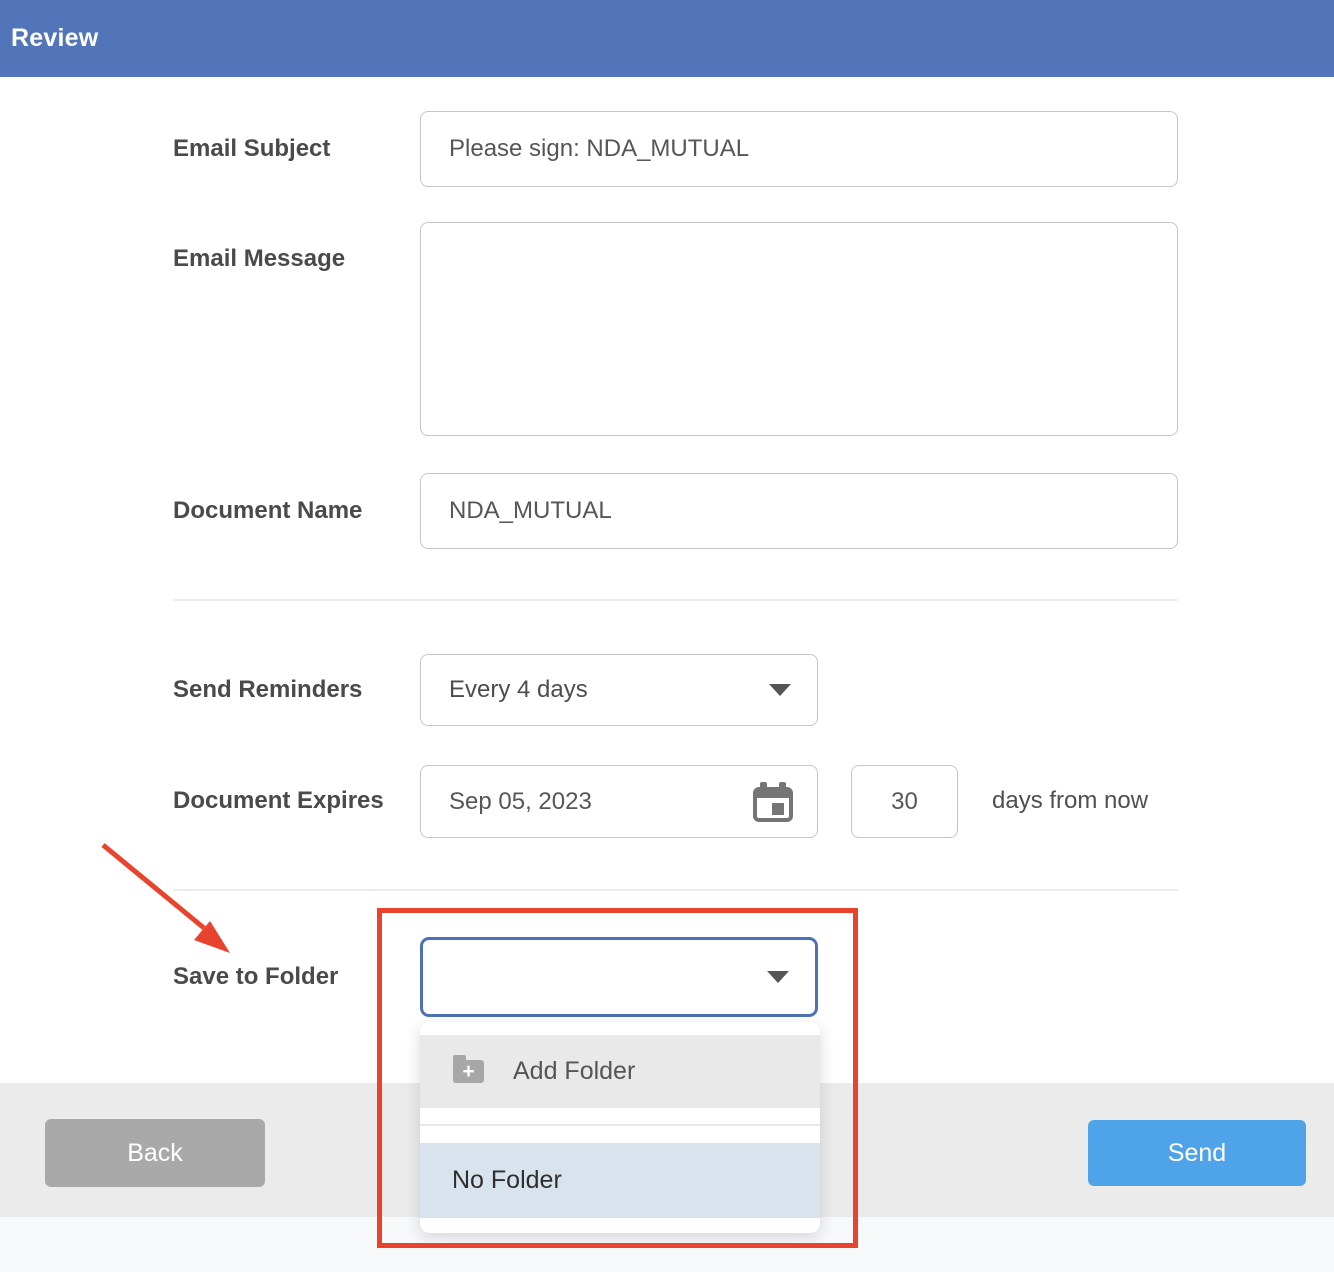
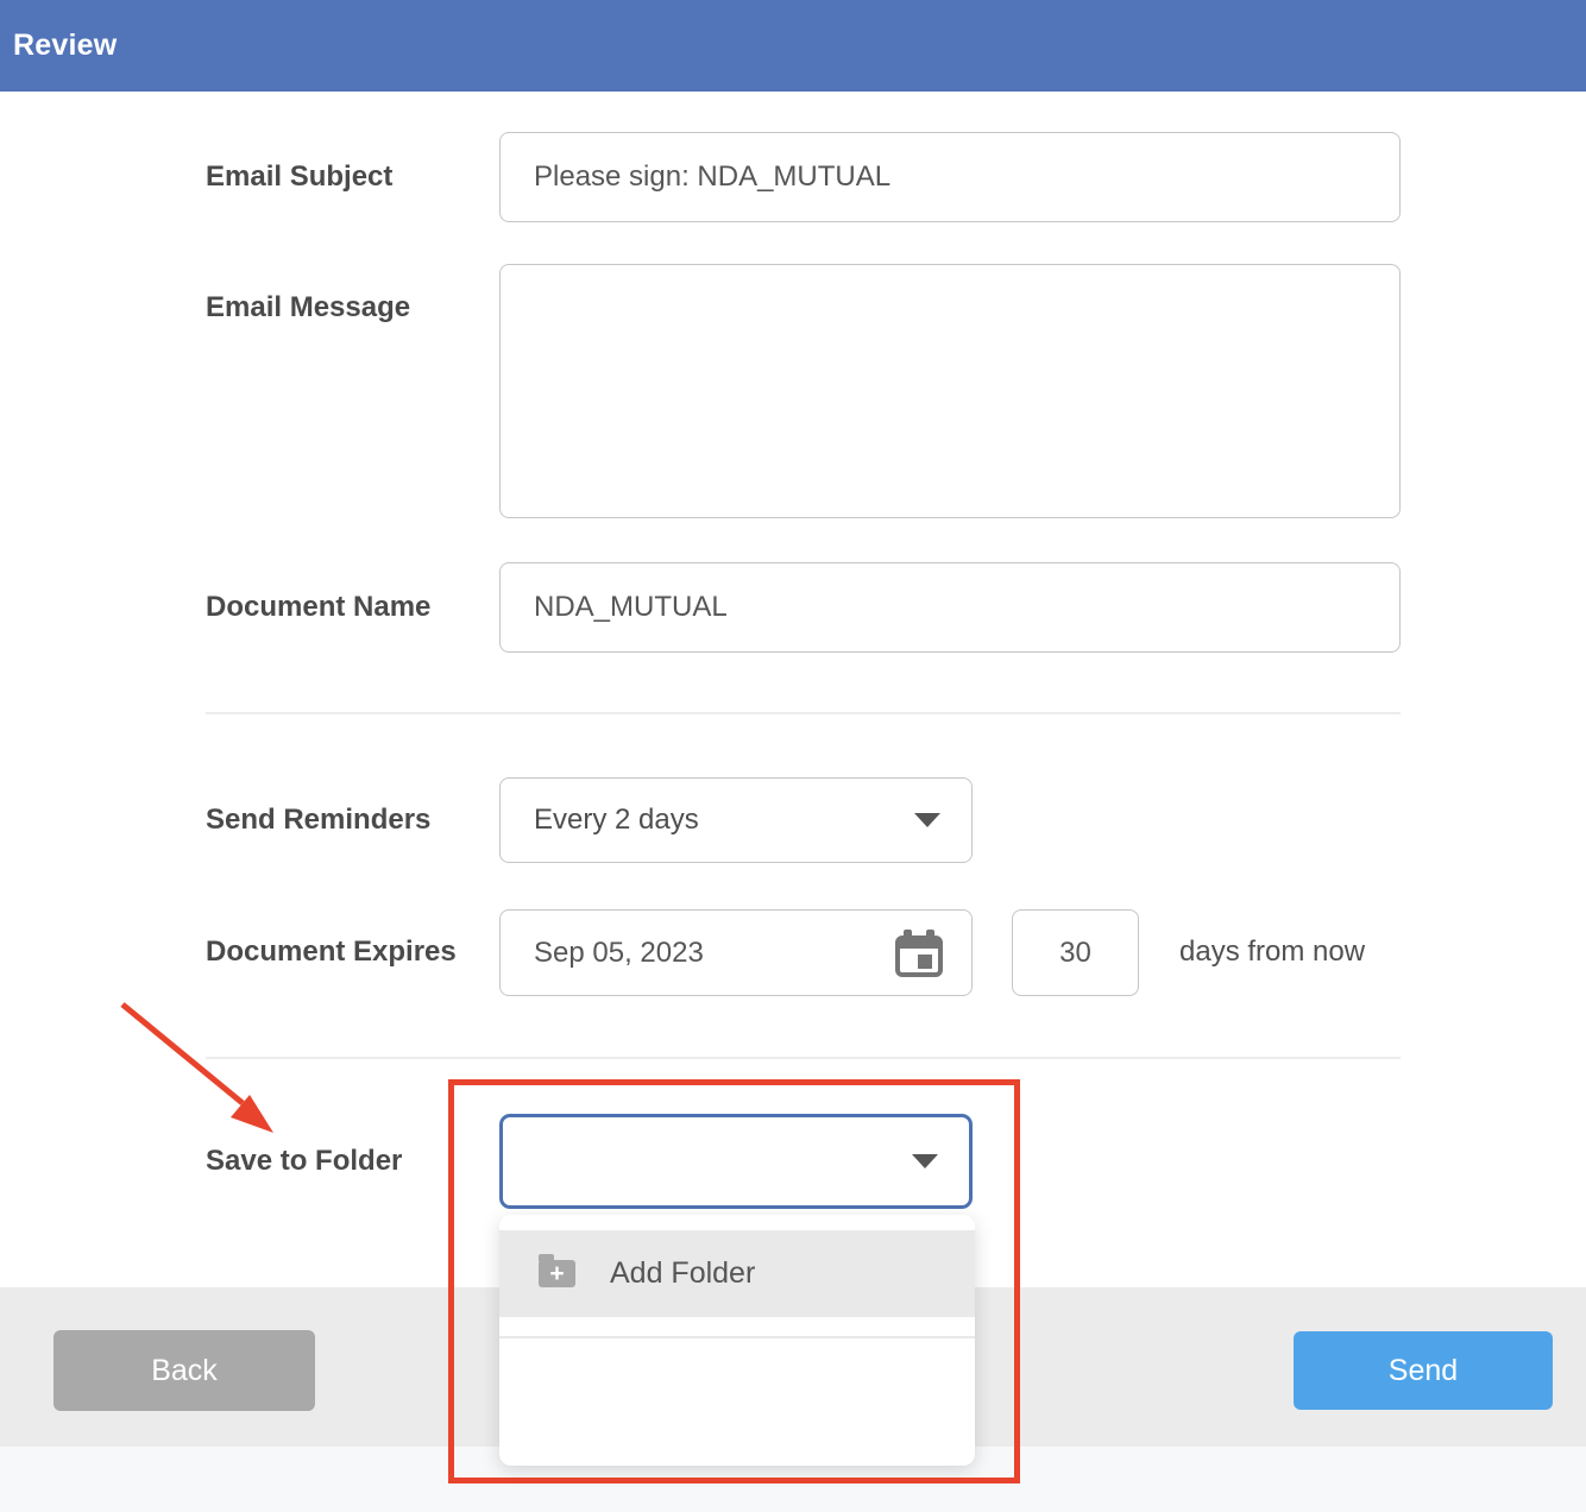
  Review
  Email Subject
  Please sign: NDA_MUTUAL
  Email Message
  Document Name
  NDA_MUTUAL
  Send Reminders
- Every 4 days
+ Every 2 days
  Document Expires
  Sep 05, 2023
  30
  days from now
  Save to Folder
  Add Folder
- No Folder
  Back
  Send
